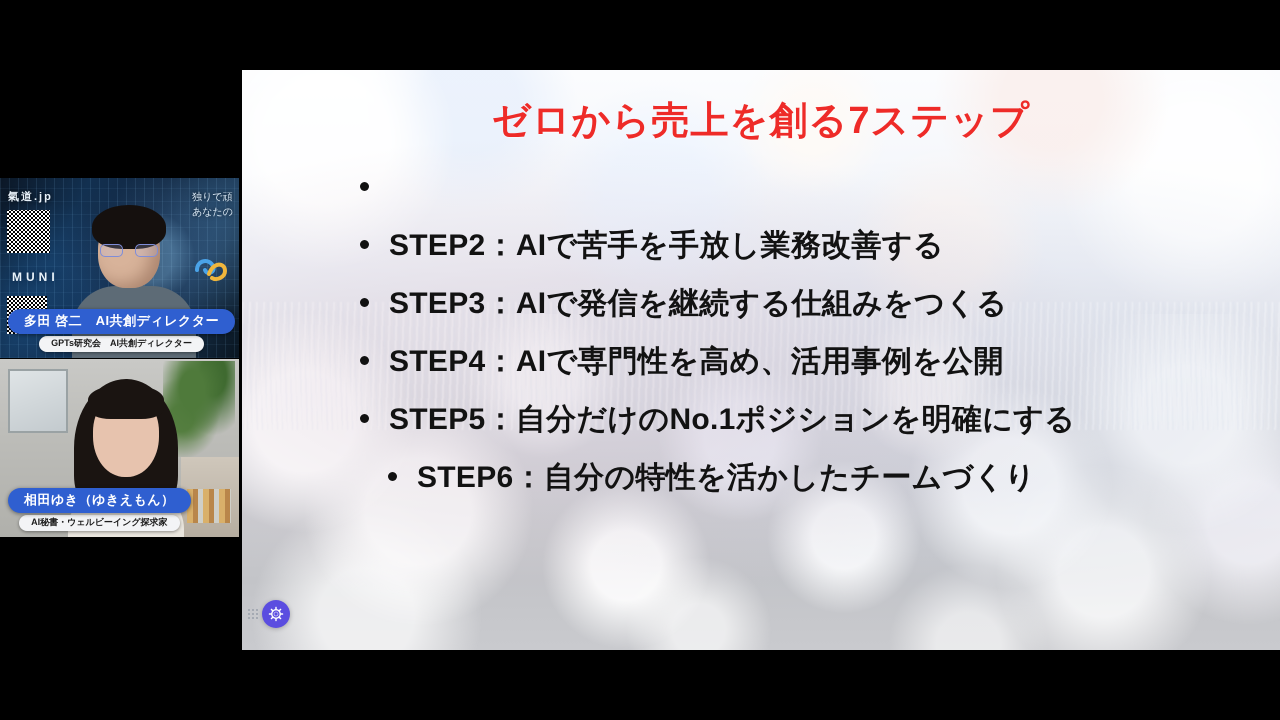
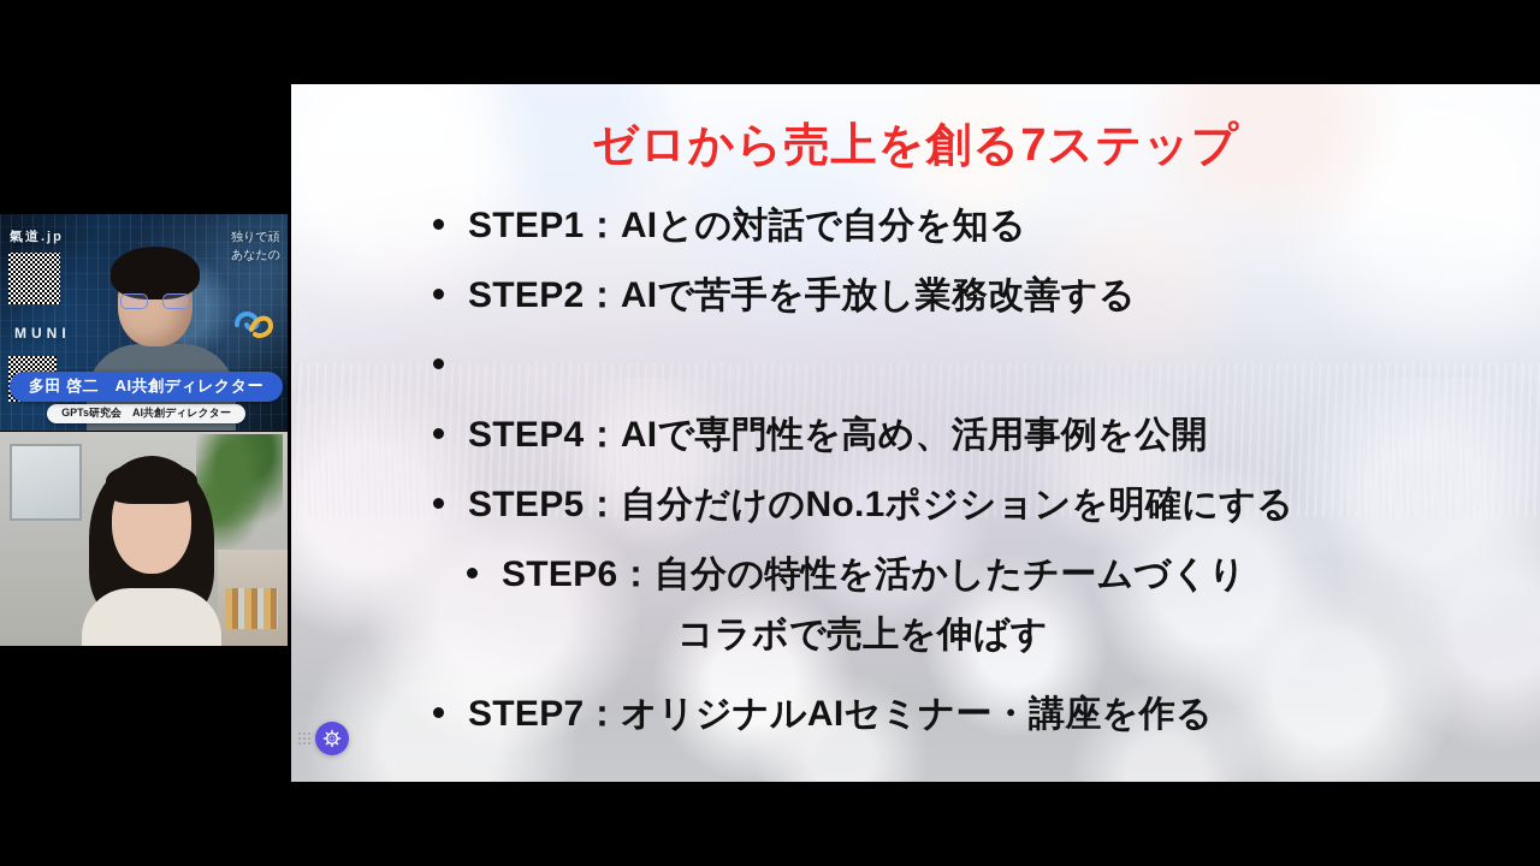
  氣道.jp
  MUNI
  独りで頑
  あなたの
  多田 啓二 AI共創ディレクター
  GPTs研究会 AI共創ディレクター
- 相田ゆき（ゆきえもん）
- AI秘書・ウェルビーイング探求家
  ゼロから売上を創る7ステップ
+ STEP1：AIとの対話で自分を知る
  STEP2：AIで苦手を手放し業務改善する
- STEP3：AIで発信を継続する仕組みをつくる
  STEP4：AIで専門性を高め、活用事例を公開
  STEP5：自分だけのNo.1ポジションを明確にする
  STEP6：自分の特性を活かしたチームづくり
+ コラボで売上を伸ばす
+ STEP7：オリジナルAIセミナー・講座を作る
